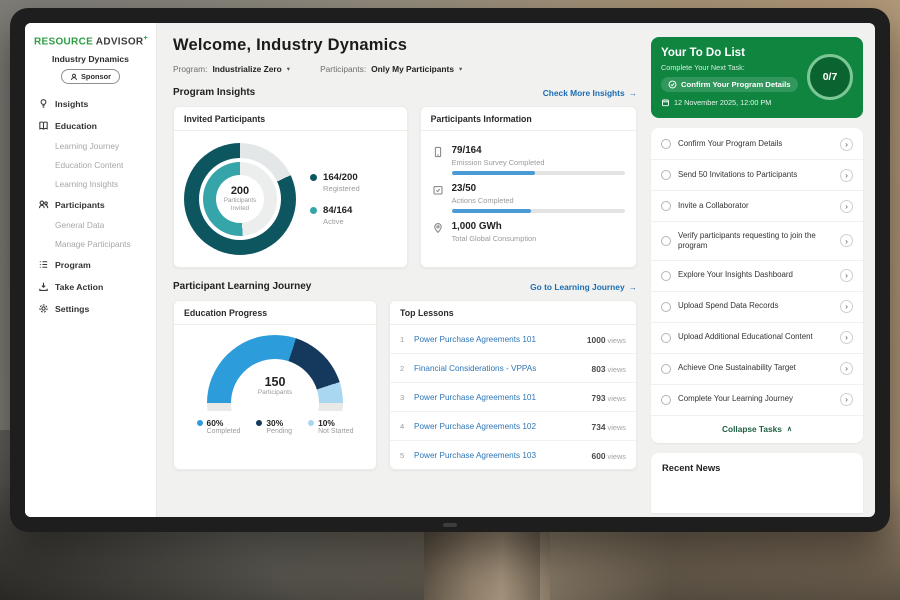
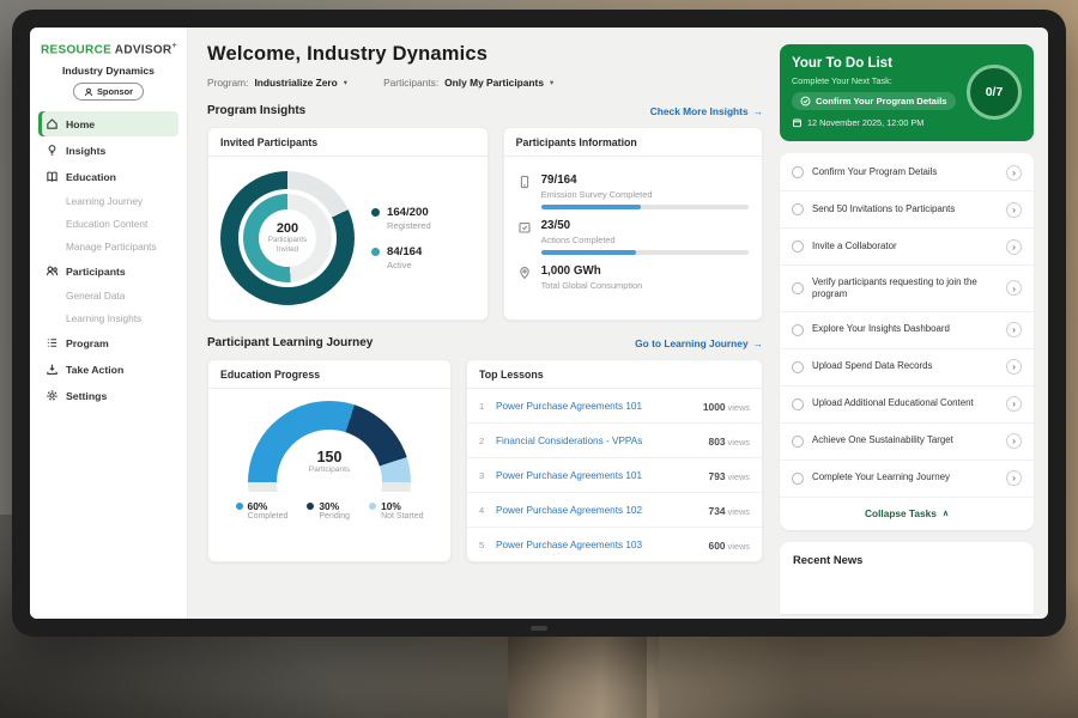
  RESOURCE ADVISOR
  Industry Dynamics
  Sponsor
+ Home
  Insights
  Education
  Learning Journey
  Education Content
- Learning Insights
+ Manage Participants
  Participants
  General Data
- Manage Participants
+ Learning Insights
  Program
  Take Action
  Settings
  Welcome, Industry Dynamics
  Program:
  Industrialize Zero
  Participants:
  Only My Participants
  Program Insights
  Check More Insights
  →
  Invited Participants
  200
  164/200
  Registered
  84/164
  Active
  Participants Information
  79/164
  Emission Survey Completed
  23/50
  Actions Completed
  1,000 GWh
  Total Global Consumption
  Participant Learning Journey
  Go to Learning Journey
  →
  Education Progress
  150
  60%
  30%
  10%
  Top Lessons
  1
  Power Purchase Agreements 101
  1000 views
  2
  Financial Considerations - VPPAs
  803 views
  3
  Power Purchase Agreements 101
  793 views
  4
  Power Purchase Agreements 102
  734 views
  5
  Power Purchase Agreements 103
  600 views
  Your To Do List
  Complete Your Next Task:
  Confirm Your Program Details
  12 November 2025, 12:00 PM
  0/7
  Confirm Your Program Details
  ›
  Send 50 Invitations to Participants
  ›
  Invite a Collaborator
  ›
  Verify participants requesting to join the program
  ›
  Explore Your Insights Dashboard
  ›
  Upload Spend Data Records
  ›
  Upload Additional Educational Content
  ›
  Achieve One Sustainability Target
  ›
  Complete Your Learning Journey
  ›
  Collapse Tasks
  Recent News
